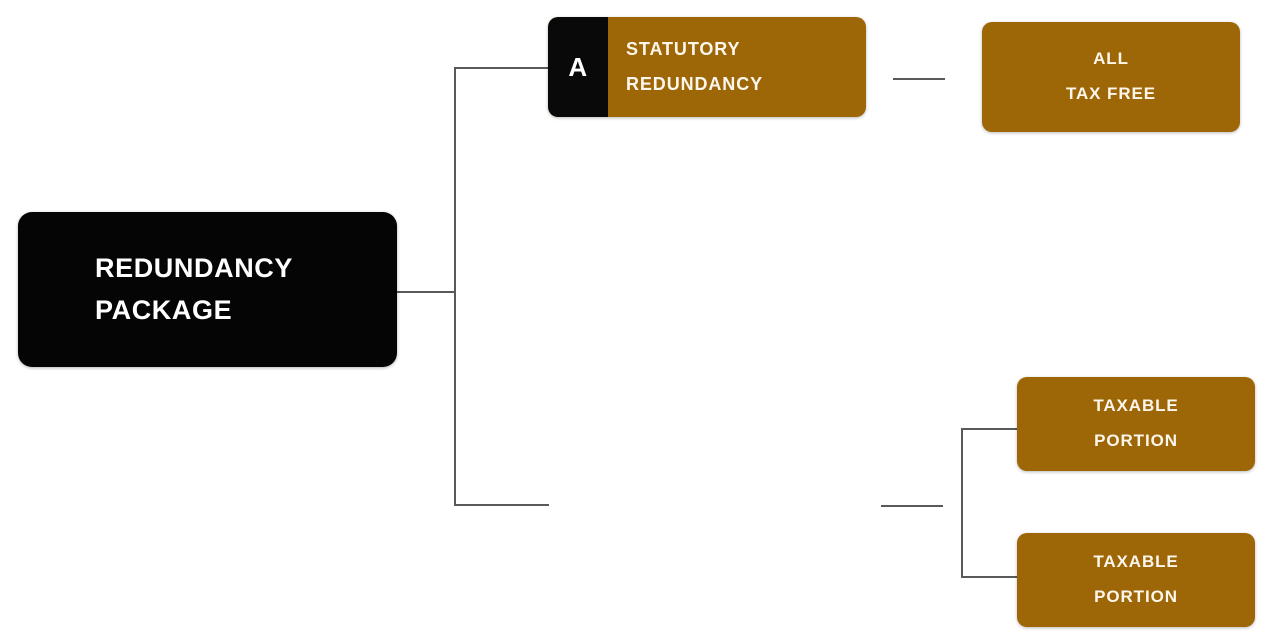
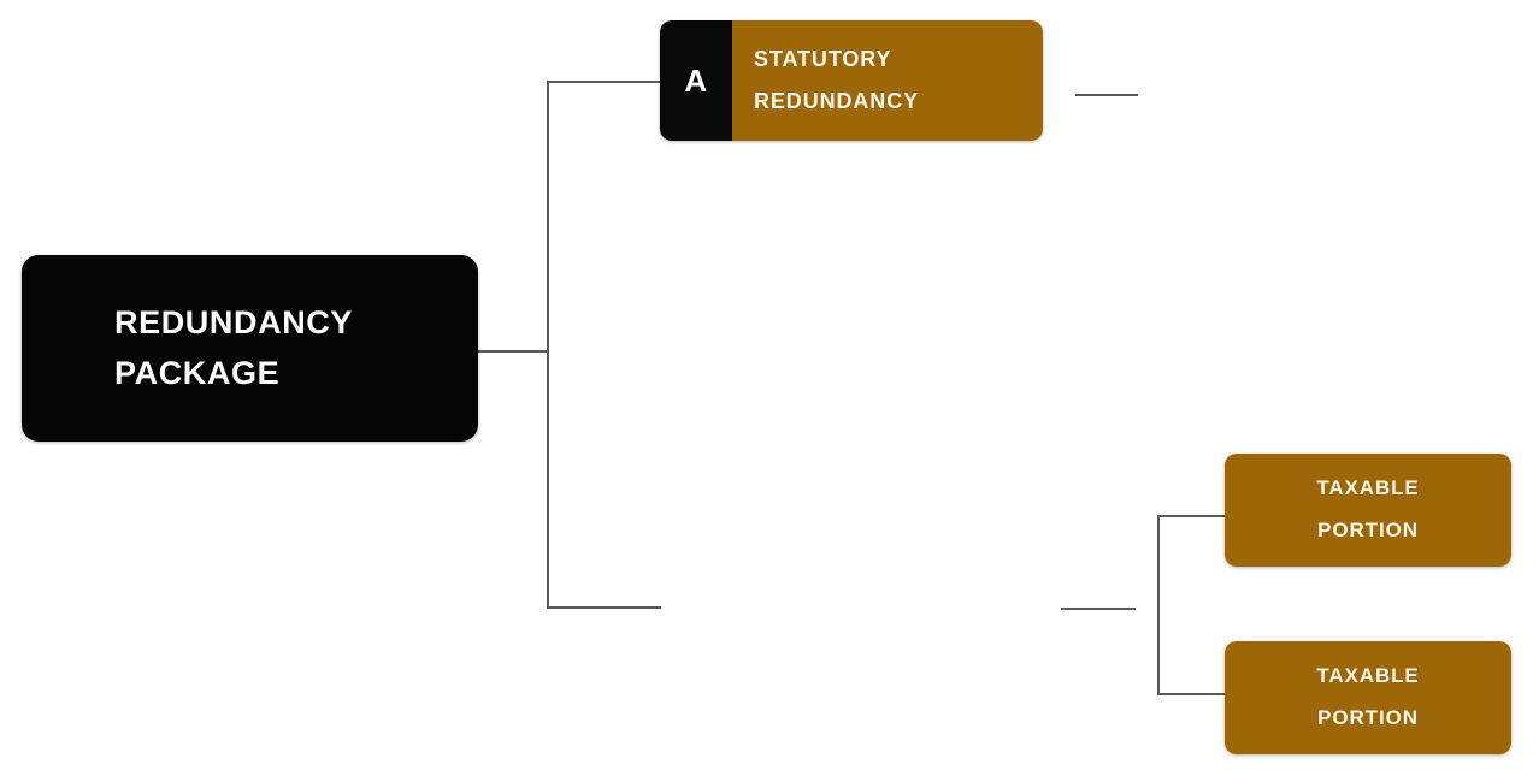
  REDUNDANCY
  PACKAGE
  A
  STATUTORY
  REDUNDANCY
- ALL
- TAX FREE
  TAXABLE
  PORTION
  TAXABLE
  PORTION
